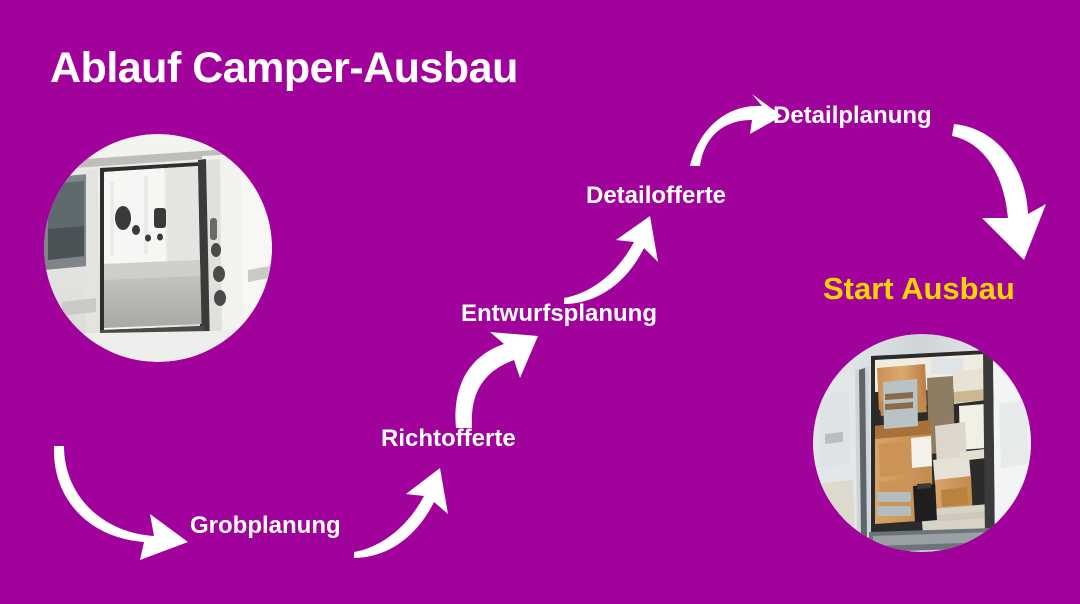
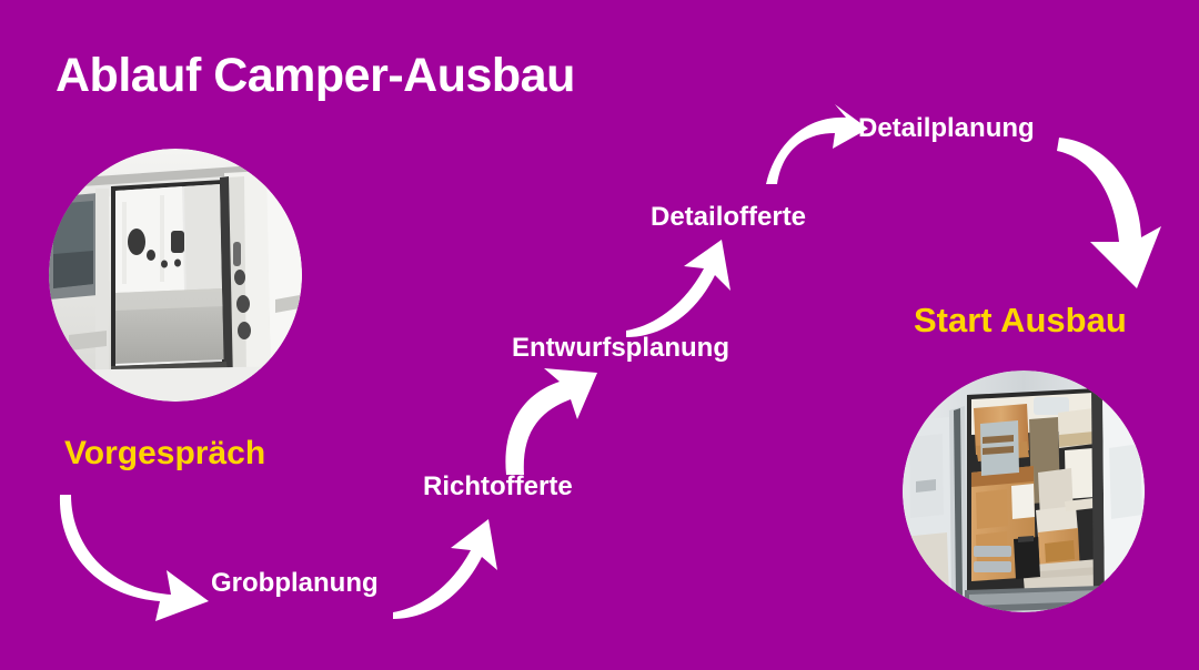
  Ablauf Camper-Ausbau
+ Vorgespräch
  Grobplanung
  Richtofferte
  Entwurfsplanung
  Detailofferte
  Detailplanung
  Start Ausbau
